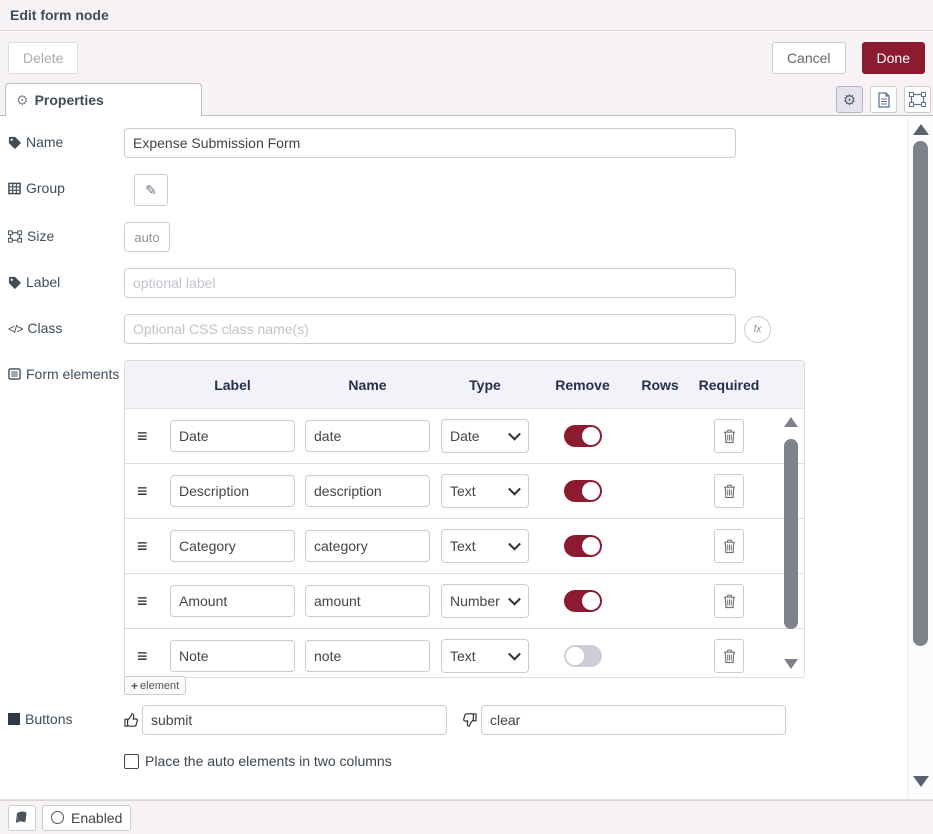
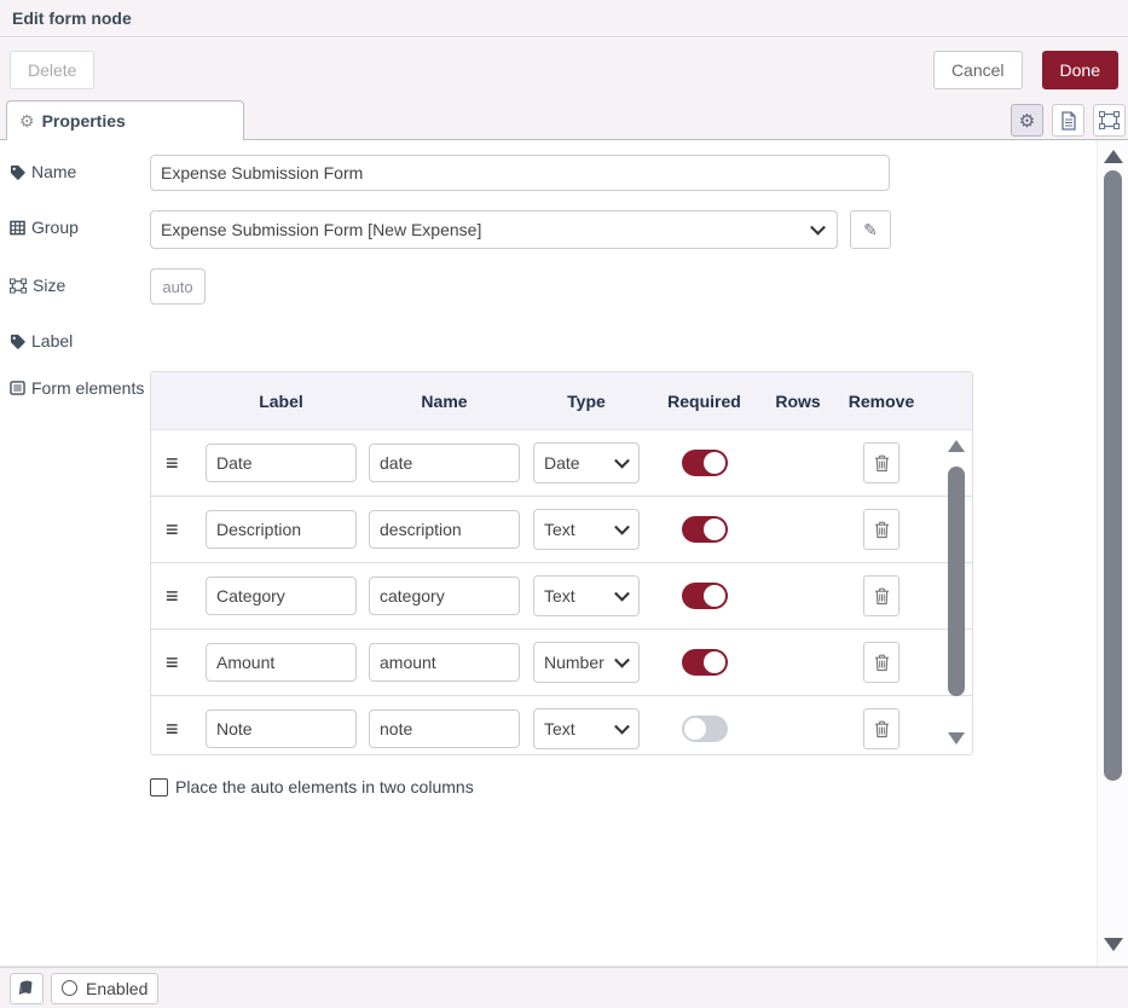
  Edit form node
  Delete
  Cancel
  Done
  ⚙
  Properties
  ⚙
  Name
  Expense Submission Form
  Group
+ Expense Submission Form [New Expense]
  ✎
  Size
  auto
  Label
- optional label
- </>
- Class
- Optional CSS class name(s)
- fx
  Form elements
  Label
  Name
  Type
- Remove
+ Required
  Rows
- Required
+ Remove
  ≡
  Date
  date
  Date
  ≡
  Description
  description
  Text
  ≡
  Category
  category
  Text
  ≡
  Amount
  amount
  Number
  ≡
  Note
  note
  Text
- +
- element
- Buttons
- submit
- clear
  Place the auto elements in two columns
  Enabled
